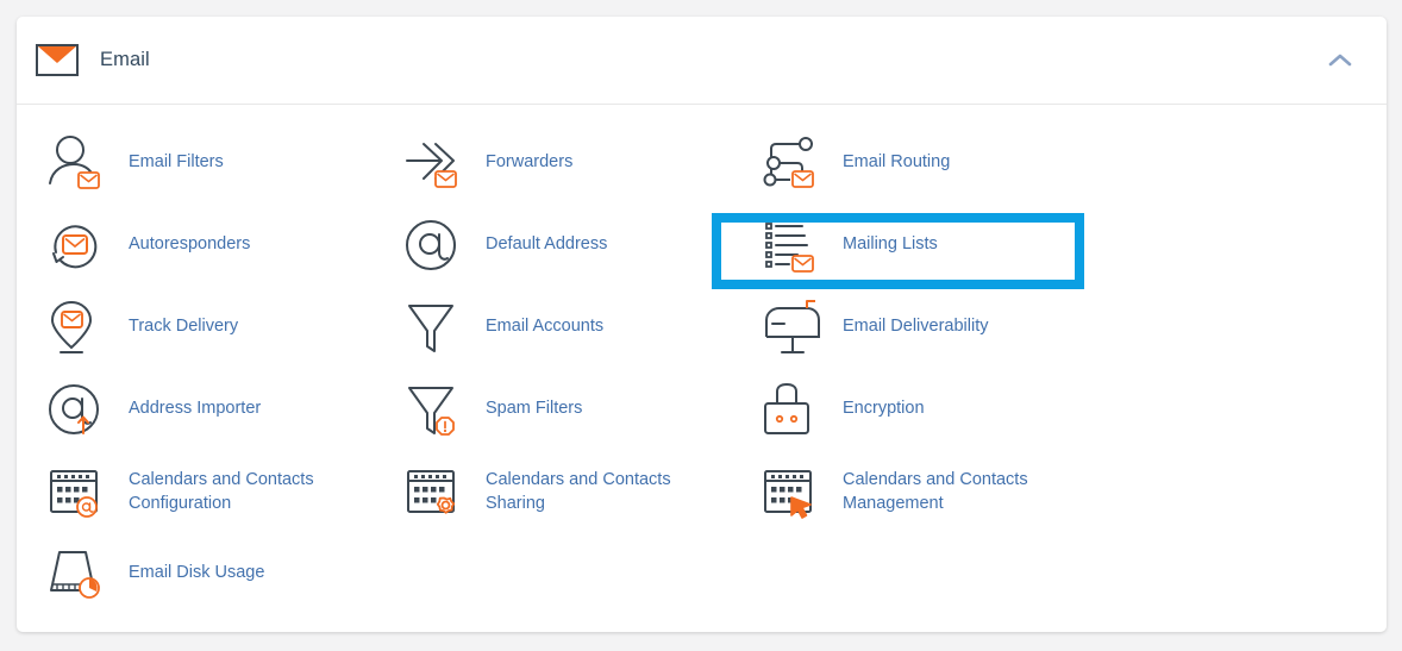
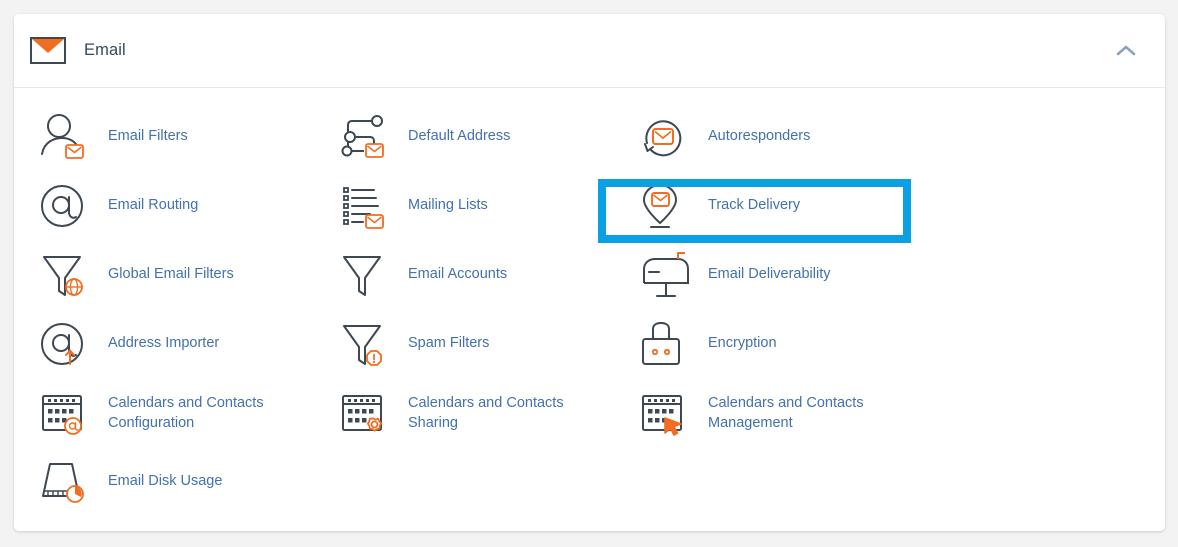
  Email
  Email Filters
- Forwarders
- Email Routing
+ Default Address
  Autoresponders
- Default Address
+ Email Routing
  Mailing Lists
  Track Delivery
+ Global Email Filters
  Email Accounts
  Email Deliverability
  Address Importer
  Spam Filters
  Encryption
  Calendars and Contacts Configuration
  Calendars and Contacts Sharing
  Calendars and Contacts Management
  Email Disk Usage
